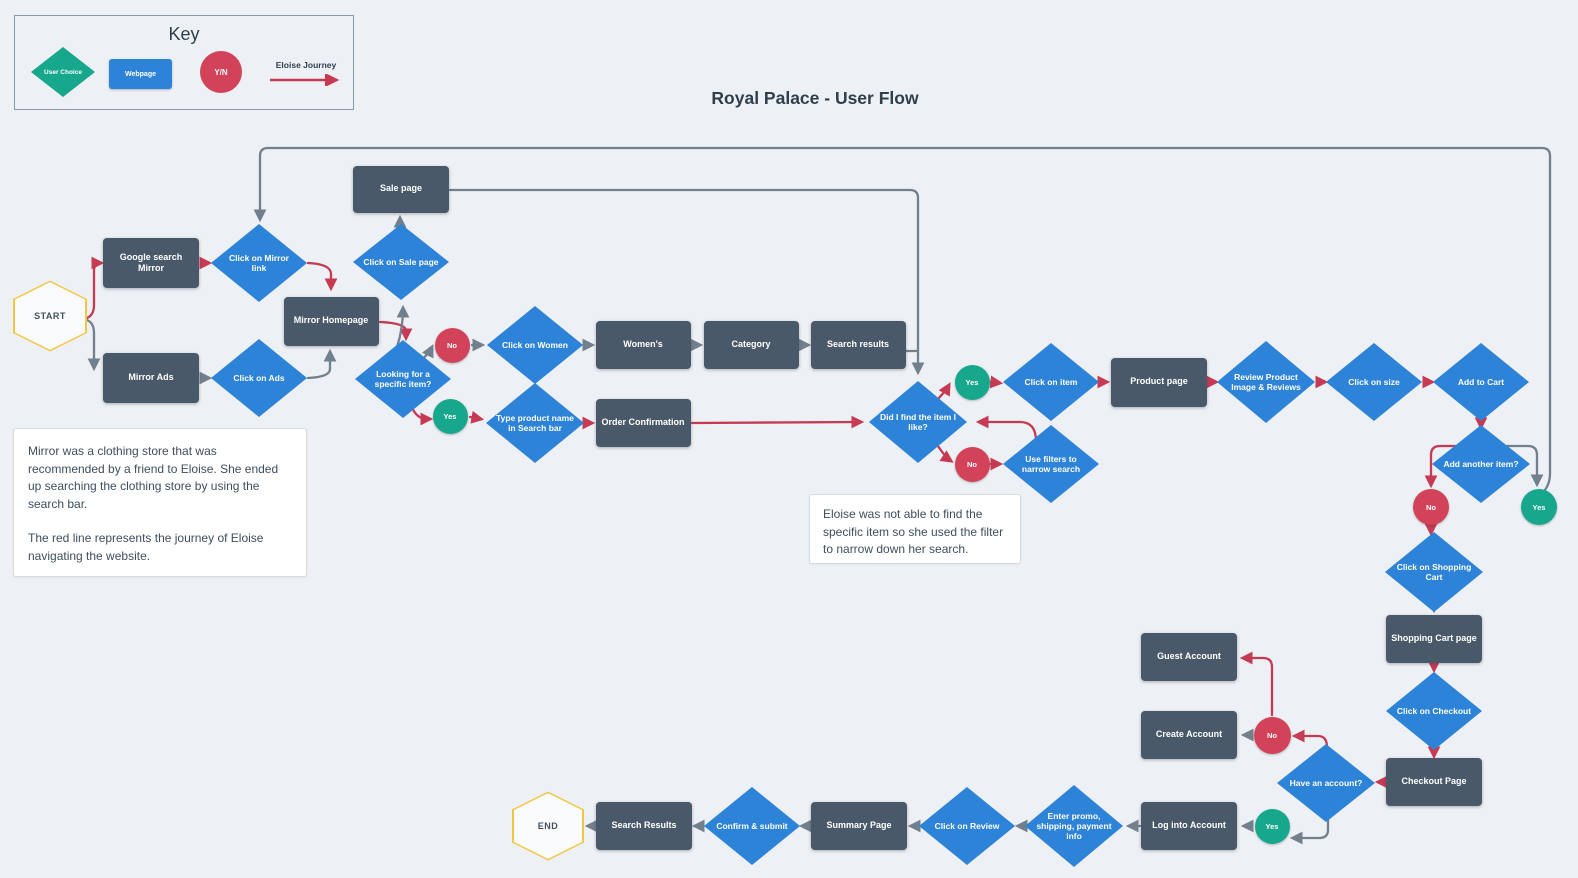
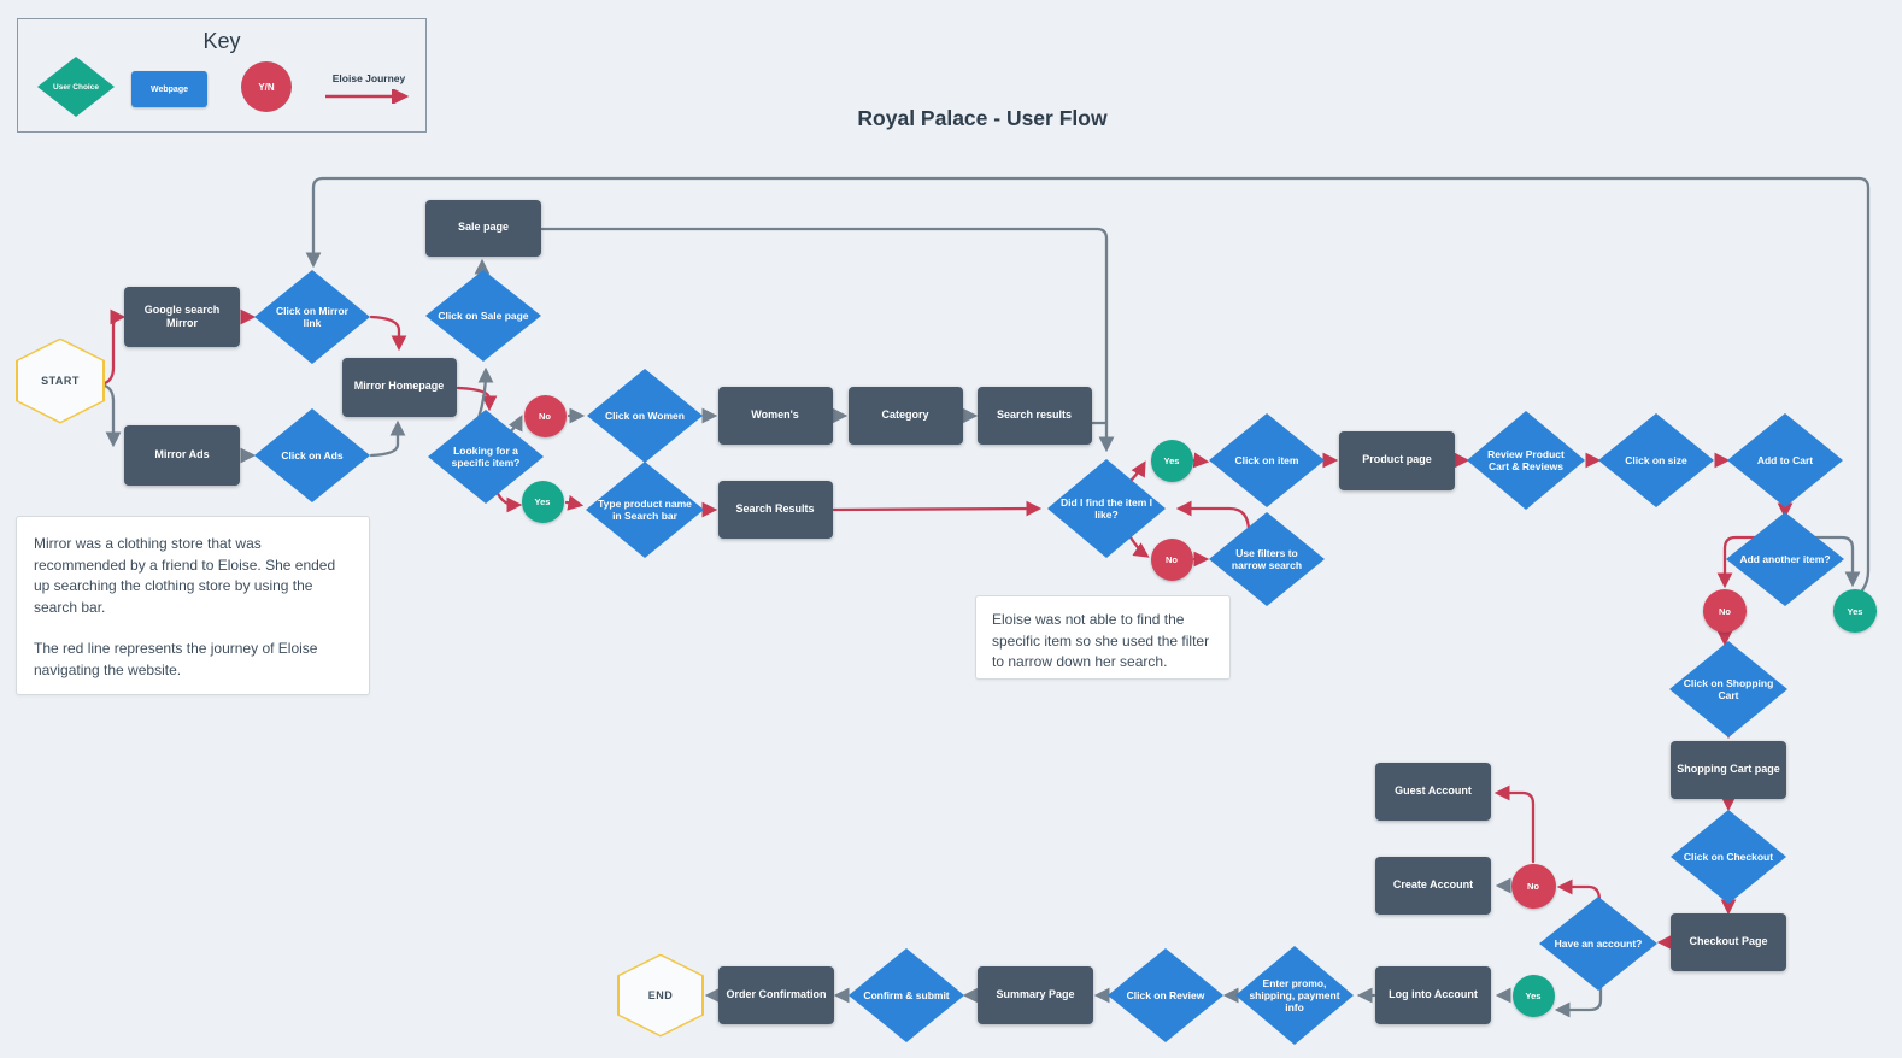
  START
  Google search Mirror
  Mirror Ads
  Click on Mirror link
  Click on Ads
  Sale page
  Click on Sale page
  Mirror Homepage
  Looking for a specific item?
  No
  Yes
  Click on Women
  Type product name in Search bar
  Women's
  Category
  Search results
- Order Confirmation
+ Search Results
  Did I find the item I like?
  Yes
  No
  Click on item
  Use filters to narrow search
  Product page
- Review Product Image & Reviews
+ Review Product Cart & Reviews
  Click on size
  Add to Cart
  Add another item?
  No
  Yes
  Click on Shopping Cart
  Shopping Cart page
  Click on Checkout
  Checkout Page
  Guest Account
  Create Account
  No
  Have an account?
  Log into Account
  Yes
  Enter promo, shipping, payment info
  Click on Review
  Summary Page
  Confirm & submit
- Search Results
+ Order Confirmation
  END
  Royal Palace - User Flow
  Key
  Y/N
  Eloise Journey
  Mirror was a clothing store that was recommended by a friend to Eloise. She ended up searching the clothing store by using the search bar.
  The red line represents the journey of Eloise navigating the website.
  Eloise was not able to find the specific item so she used the filter to narrow down her search.
